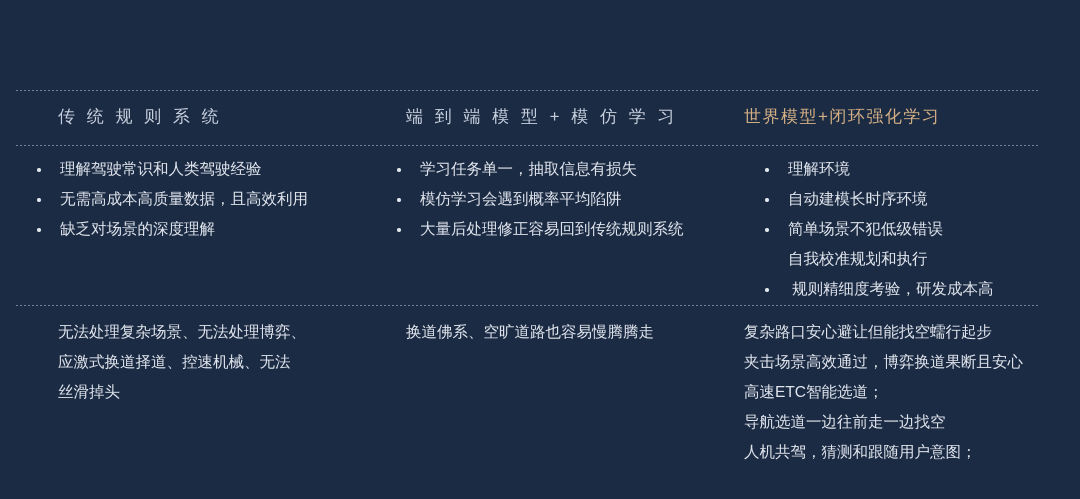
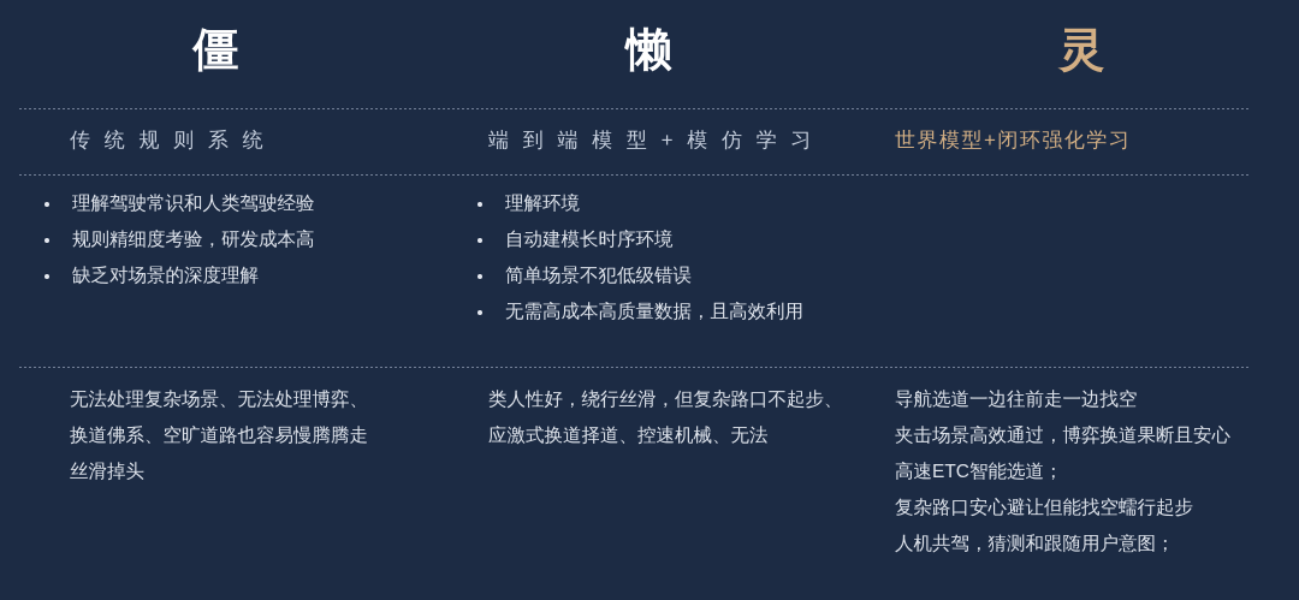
+ 僵
+ 懒
+ 灵
  传 统 规 则 系 统
  端 到 端 模 型 + 模 仿 学 习
  世界模型+闭环强化学习
  理解驾驶常识和人类驾驶经验
- 无需高成本高质量数据，且高效利用
+ 规则精细度考验，研发成本高
  缺乏对场景的深度理解
- 学习任务单一，抽取信息有损失
- 模仿学习会遇到概率平均陷阱
- 大量后处理修正容易回到传统规则系统
  理解环境
  自动建模长时序环境
  简单场景不犯低级错误
- 自我校准规划和执行
- 规则精细度考验，研发成本高
+ 无需高成本高质量数据，且高效利用
  无法处理复杂场景、无法处理博弈、
- 应激式换道择道、控速机械、无法
+ 换道佛系、空旷道路也容易慢腾腾走
  丝滑掉头
+ 类人性好，绕行丝滑，但复杂路口不起步、
- 换道佛系、空旷道路也容易慢腾腾走
+ 应激式换道择道、控速机械、无法
- 复杂路口安心避让但能找空蠕行起步
+ 导航选道一边往前走一边找空
  夹击场景高效通过，博弈换道果断且安心
  高速ETC智能选道；
- 导航选道一边往前走一边找空
+ 复杂路口安心避让但能找空蠕行起步
  人机共驾，猜测和跟随用户意图；
